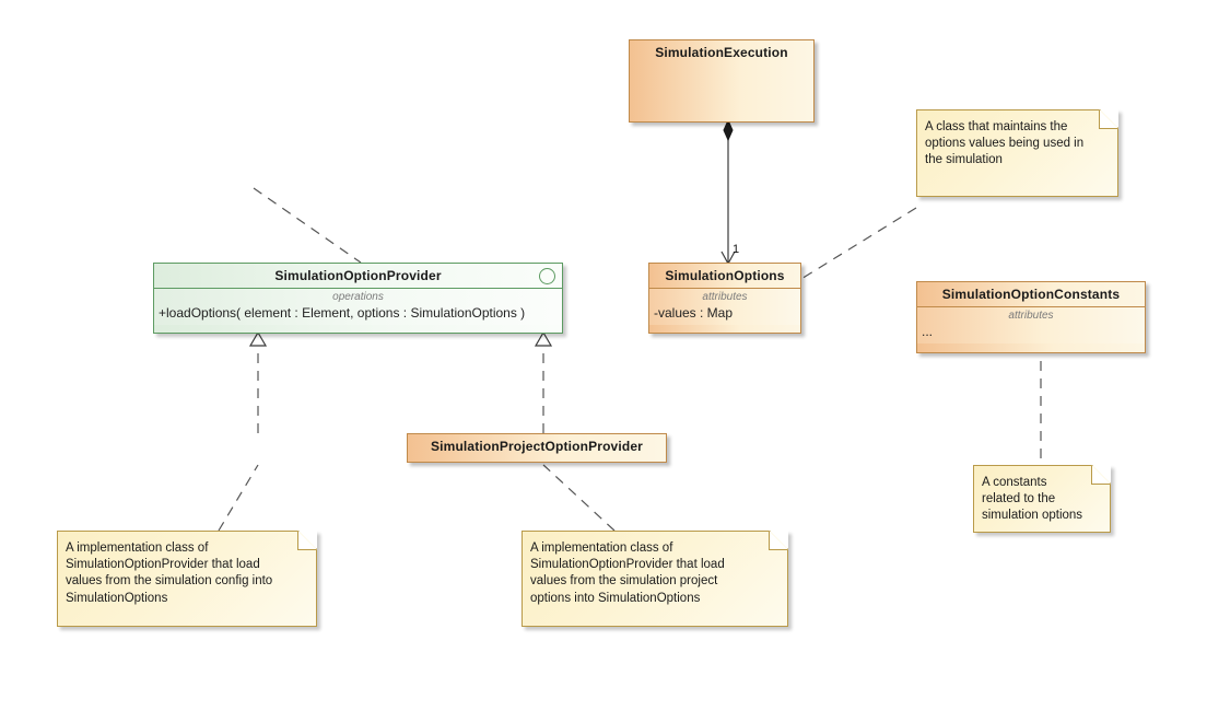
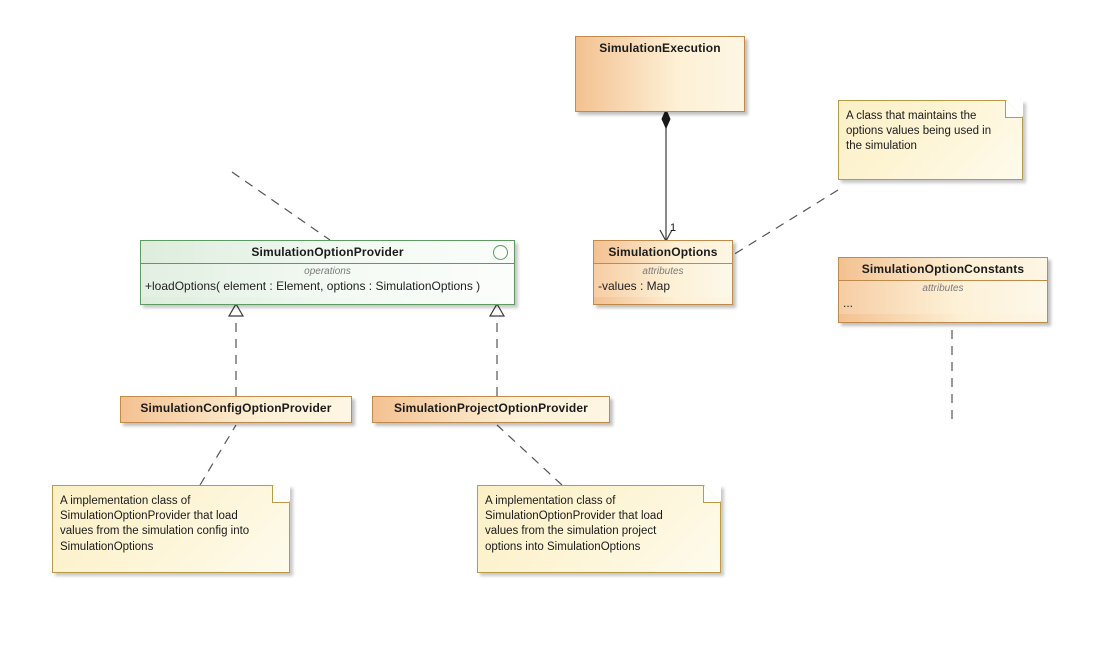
  1
  SimulationExecution
  A class that maintains the
  options values being used in
  the simulation
  SimulationOptionProvider
  operations
  +loadOptions( element : Element, options : SimulationOptions )
  SimulationOptions
  attributes
  -values : Map
  SimulationOptionConstants
  attributes
  ...
+ SimulationConfigOptionProvider
  SimulationProjectOptionProvider
- A constants
- related to the
- simulation options
  A implementation class of
  SimulationOptionProvider that load
  values from the simulation config into
  SimulationOptions
  A implementation class of
  SimulationOptionProvider that load
  values from the simulation project
  options into SimulationOptions
